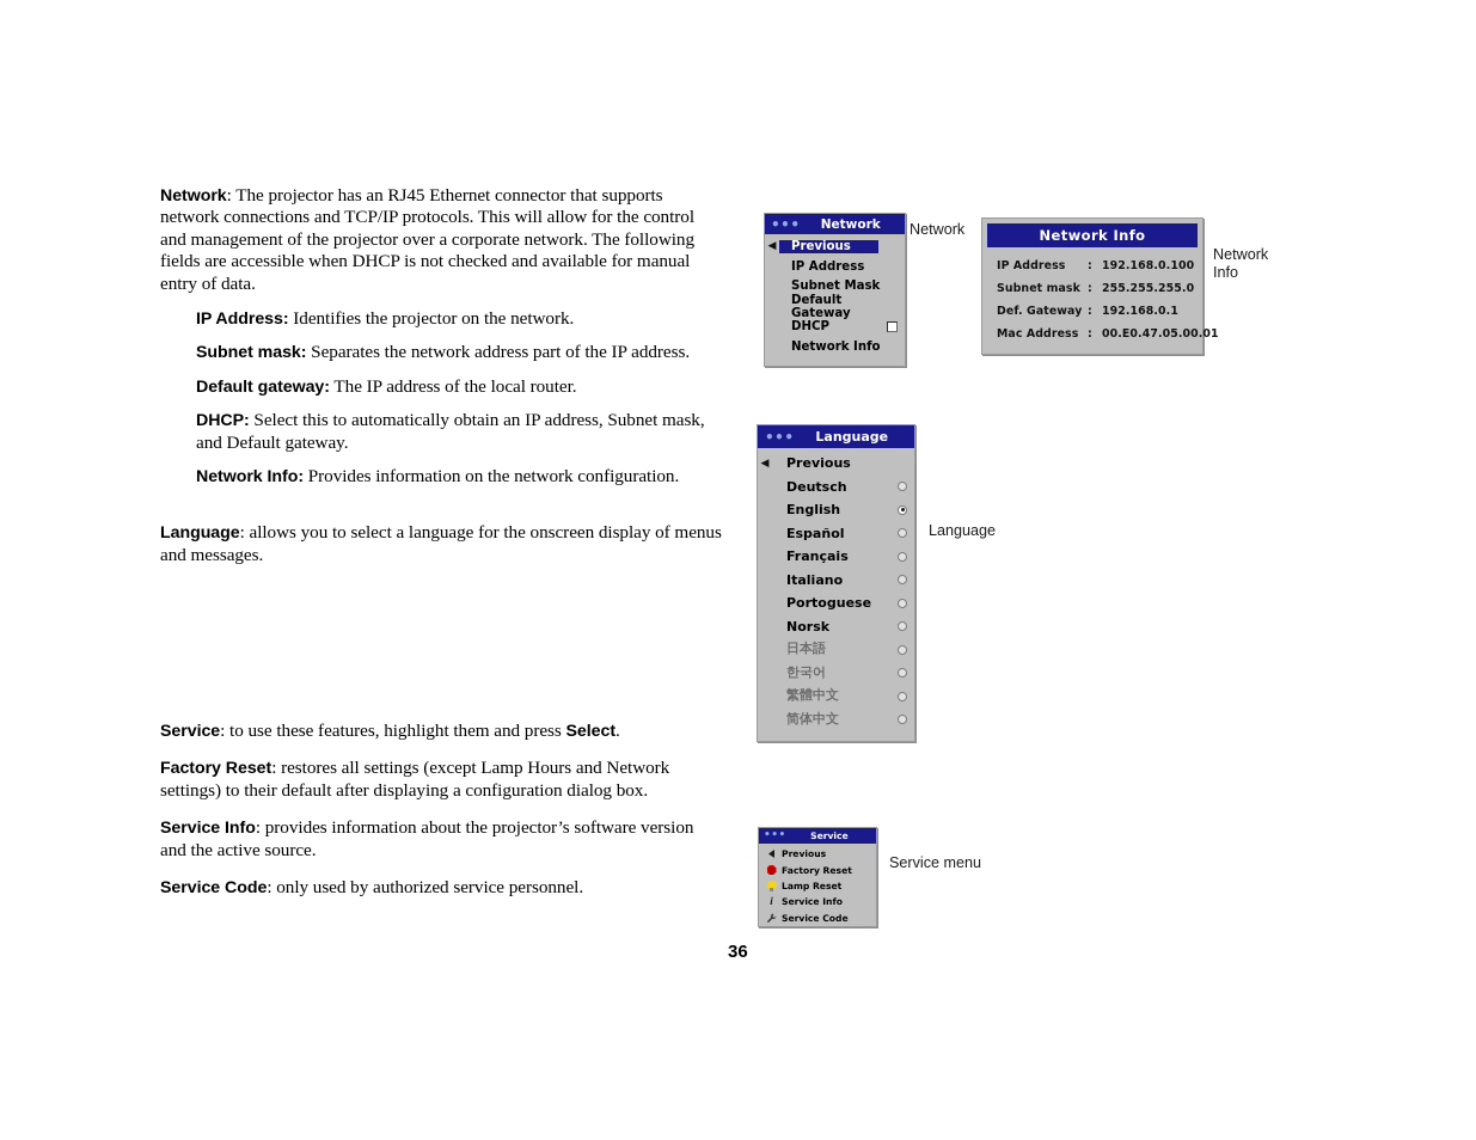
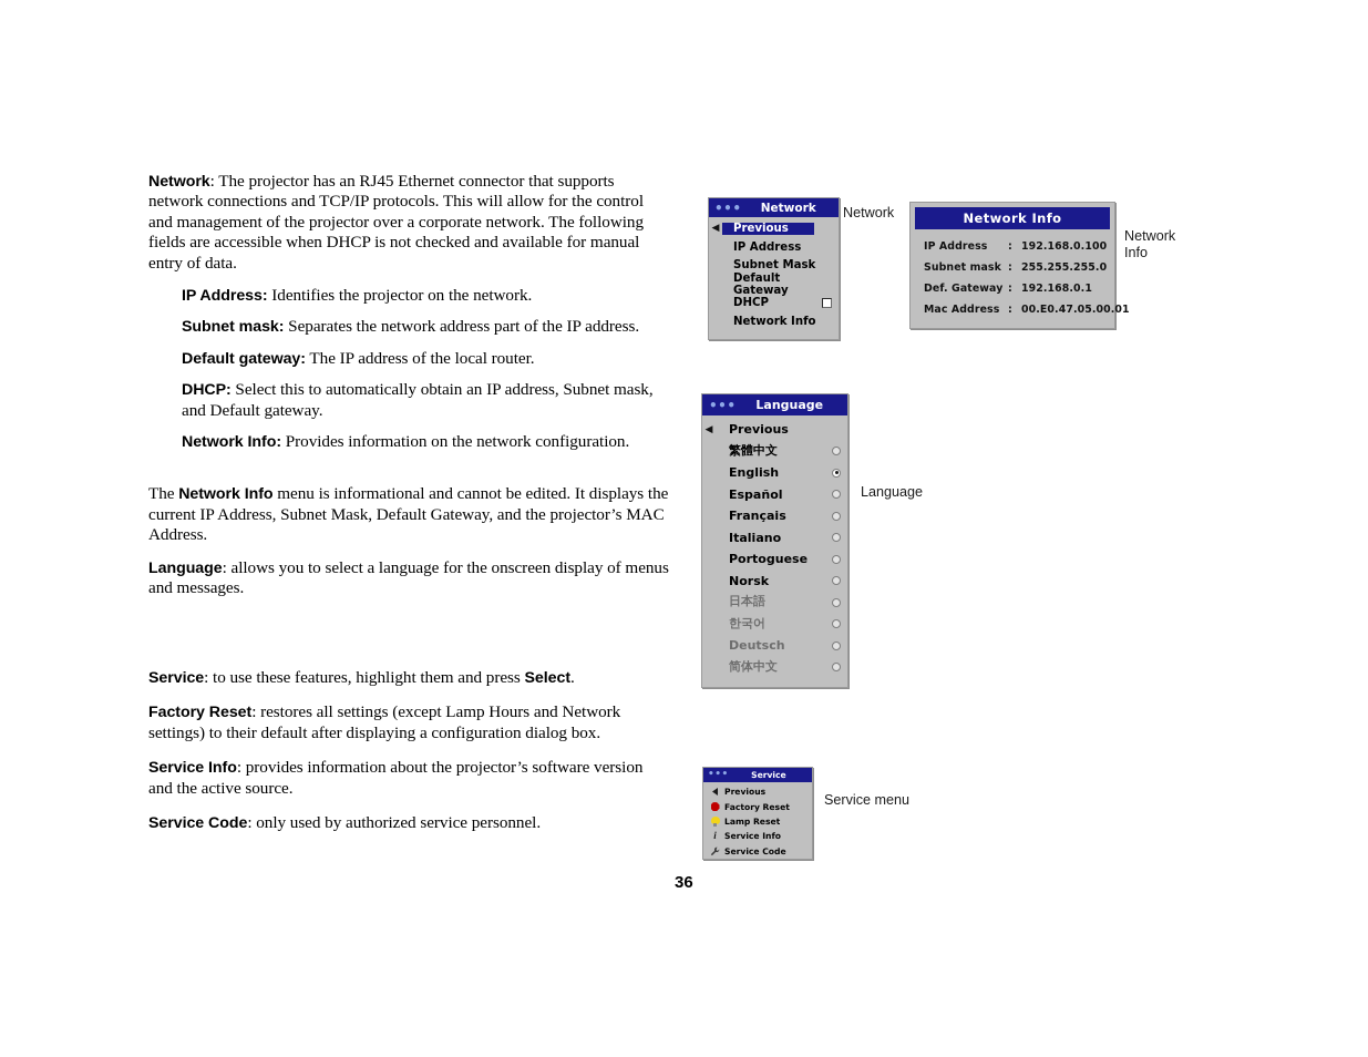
  Network: The projector has an RJ45 Ethernet connector that supports network connections and TCP/IP protocols. This will allow for the control and management of the projector over a corporate network. The following fields are accessible when DHCP is not checked and available for manual entry of data.
  IP Address: Identifies the projector on the network.
  Subnet mask: Separates the network address part of the IP address.
  Default gateway: The IP address of the local router.
  DHCP: Select this to automatically obtain an IP address, Subnet mask, and Default gateway.
  Network Info: Provides information on the network configuration.
+ The Network Info menu is informational and cannot be edited. It displays the current IP Address, Subnet Mask, Default Gateway, and the projector’s MAC Address.
  Language: allows you to select a language for the onscreen display of menus and messages.
  Service: to use these features, highlight them and press Select.
  Factory Reset: restores all settings (except Lamp Hours and Network settings) to their default after displaying a configuration dialog box.
  Service Info: provides information about the projector’s software version and the active source.
  Service Code: only used by authorized service personnel.
  36
  •••
  Network
  ◀
  Previous
  IP Address
  Subnet Mask
  Default Gateway
  DHCP
  Network Info
  Network
  Network Info
  IP Address
  :
  192.168.0.100
  Subnet mask
  :
  255.255.255.0
  Def. Gateway
  :
  192.168.0.1
  Mac Address
  :
  00.E0.47.05.00.01
  Network
  Info
  •••
  Language
  ◀
  Previous
- Deutsch
+ 繁體中文
  English
  Español
  Français
  Italiano
  Portoguese
  Norsk
  日本語
  한국어
- 繁體中文
+ Deutsch
  简体中文
  Language
  •••
  Service
  Previous
  Factory Reset
  Lamp Reset
  i
  Service Info
  Service Code
  Service menu
